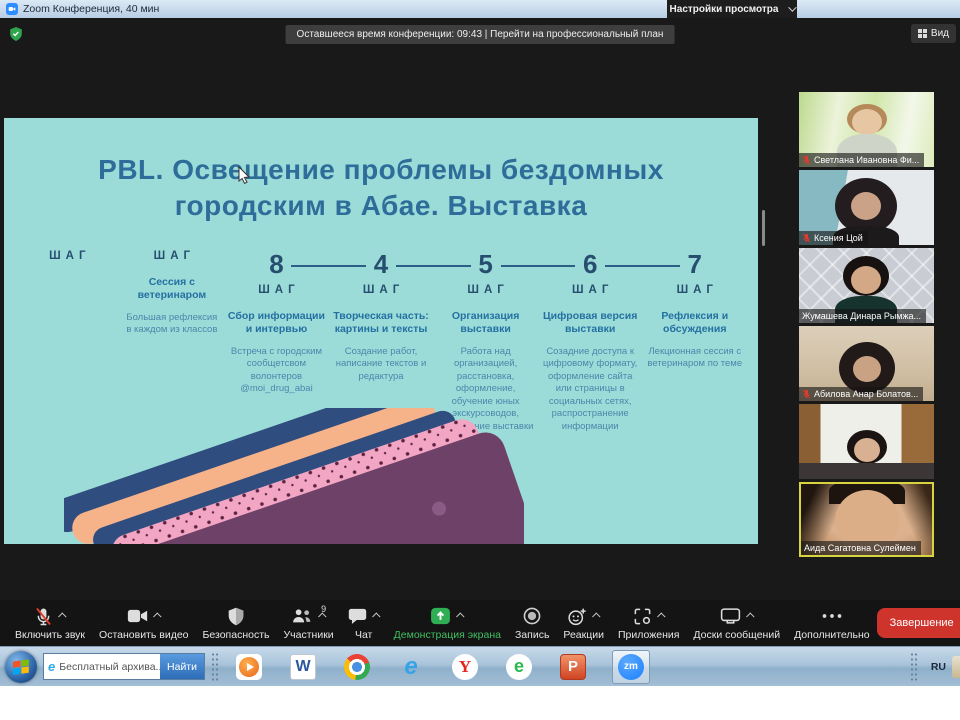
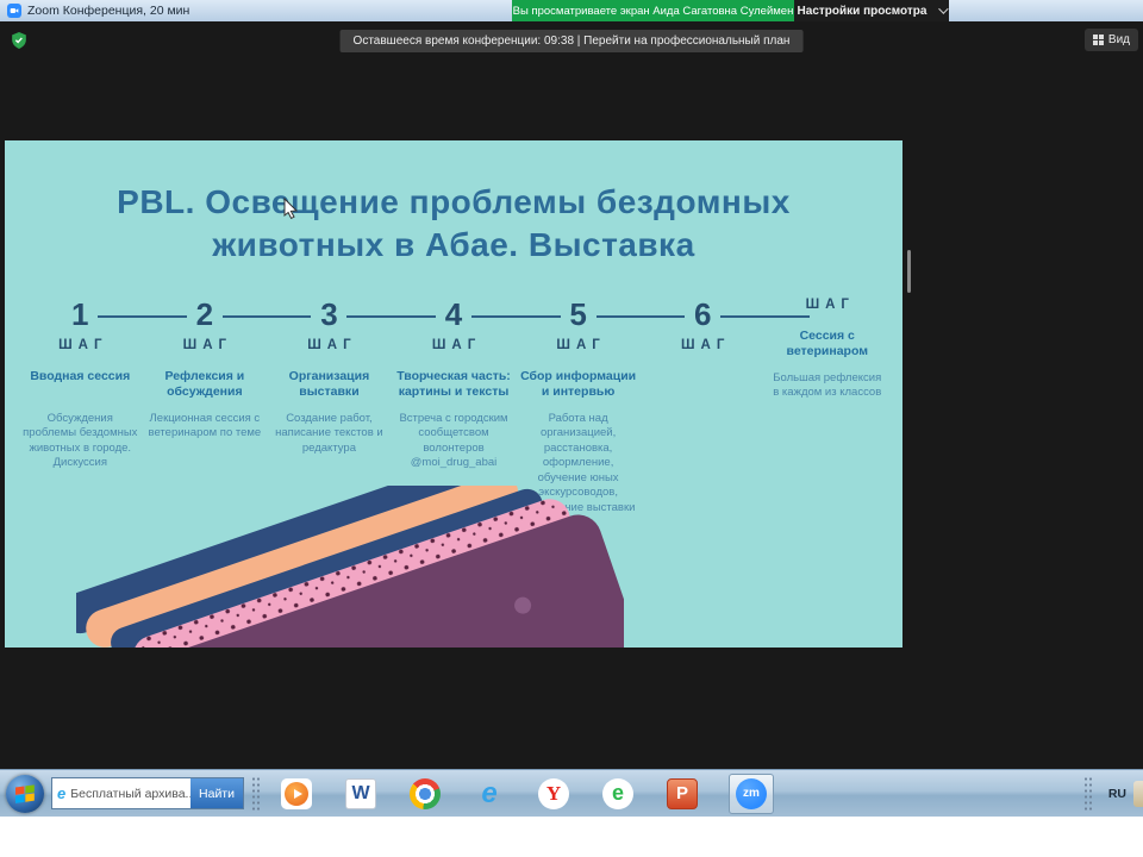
- Zoom Конференция, 40 мин
+ Zoom Конференция, 20 мин
+ Вы просматриваете экран Аида Сагатовна Сулеймен
  Настройки просмотра
- Оставшееся время конференции: 09:43 | Перейти на профессиональный план
+ Оставшееся время конференции: 09:38 | Перейти на профессиональный план
  Вид
- PBL. Освещение проблемы бездомных городским в Абае. Выставка
+ PBL. Освещение проблемы бездомных животных в Абае. Выставка
+ 1
  ШАГ
+ Вводная сессия
+ Обсуждения проблемы бездомных животных в городе. Дискуссия
+ 2
  ШАГ
- Сессия с ветеринаром
+ Рефлексия и обсуждения
- Большая рефлексия в каждом из классов
+ Лекционная сессия с ветеринаром по теме
- 8
+ 3
  ШАГ
- Сбор информации и интервью
+ Организация выставки
- Встреча с городским сообщетсвом волонтеров @moi_drug_abai
+ Создание работ, написание текстов и редактура
  4
  ШАГ
  Творческая часть: картины и тексты
- Создание работ, написание текстов и редактура
+ Встреча с городским сообщетсвом волонтеров @moi_drug_abai
  5
  ШАГ
- Организация выставки
+ Сбор информации и интервью
  Работа над организацией, расстановка, оформление, обучение юных экскурсоводов, ние выставки
  6
  ШАГ
- Цифровая версия выставки
- Созадние доступа к цифровому формату, оформление сайта или страницы в социальных сетях, распространение информации
- 7
  ШАГ
- Рефлексия и обсуждения
+ Сессия с ветеринаром
- Лекционная сессия с ветеринаром по теме
+ Большая рефлексия в каждом из классов
- Светлана Ивановна Фи...
- Ксения Цой
- Жумашева Динара Рымжа...
- Абилова Анар Болатов...
- Аида Сагатовна Сулеймен
- Включить звук
- Остановить видео
- Безопасность
- 9
- Участники
- Чат
- Демонстрация экрана
- Запись
- Реакции
- Приложения
- Доски сообщений
- Дополнительно
- Завершение
  e
  Бесплатный архива.
  Найти
  W
  e
  Y
  e
  P
  zm
  RU
